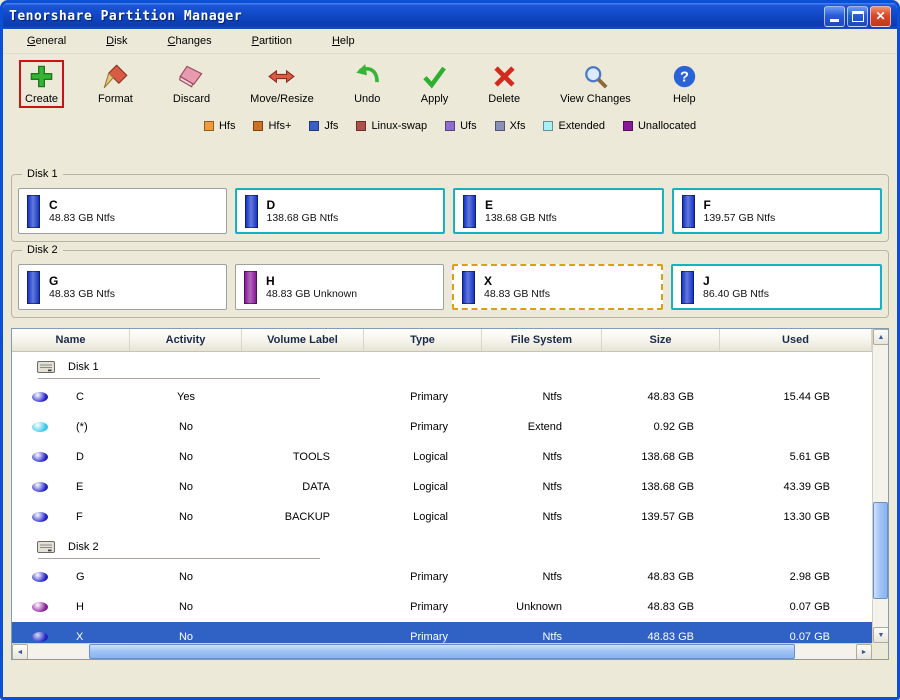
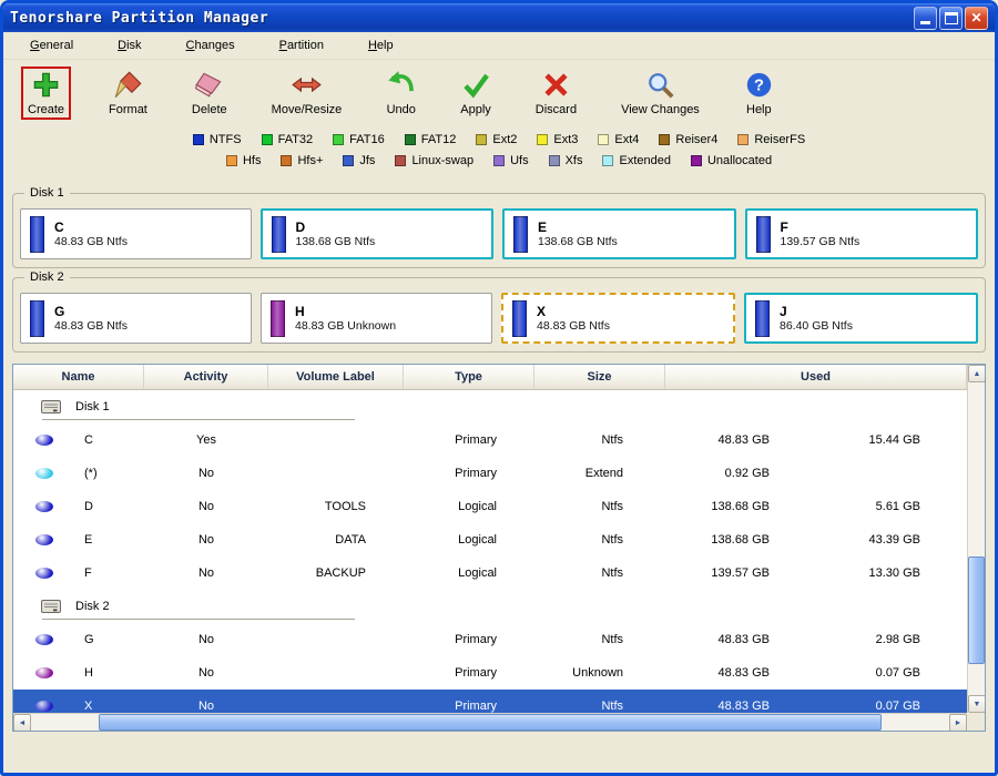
  Tenorshare Partition Manager
  ✕
  General
  Disk
  Changes
  Partition
  Help
  Create
  Format
- Discard
+ Delete
  Move/Resize
  Undo
  Apply
- Delete
+ Discard
  View Changes
  ?
  Help
+ NTFS
+ FAT32
+ FAT16
+ FAT12
+ Ext2
+ Ext3
+ Ext4
+ Reiser4
+ ReiserFS
  Hfs
  Hfs+
  Jfs
  Linux-swap
  Ufs
  Xfs
  Extended
  Unallocated
  Disk 1
  C
  48.83 GB Ntfs
  D
  138.68 GB Ntfs
  E
  138.68 GB Ntfs
  F
  139.57 GB Ntfs
  Disk 2
  G
  48.83 GB Ntfs
  H
  48.83 GB Unknown
  X
  48.83 GB Ntfs
  J
  86.40 GB Ntfs
  Name
  Activity
  Volume Label
  Type
- File System
  Size
  Used
  Disk 1
  C
  Yes
  Primary
  Ntfs
  48.83 GB
  15.44 GB
  (*)
  No
  Primary
  Extend
  0.92 GB
  D
  No
  TOOLS
  Logical
  Ntfs
  138.68 GB
  5.61 GB
  E
  No
  DATA
  Logical
  Ntfs
  138.68 GB
  43.39 GB
  F
  No
  BACKUP
  Logical
  Ntfs
  139.57 GB
  13.30 GB
  Disk 2
  G
  No
  Primary
  Ntfs
  48.83 GB
  2.98 GB
  H
  No
  Primary
  Unknown
  48.83 GB
  0.07 GB
  X
  No
  Primary
  Ntfs
  48.83 GB
  0.07 GB
